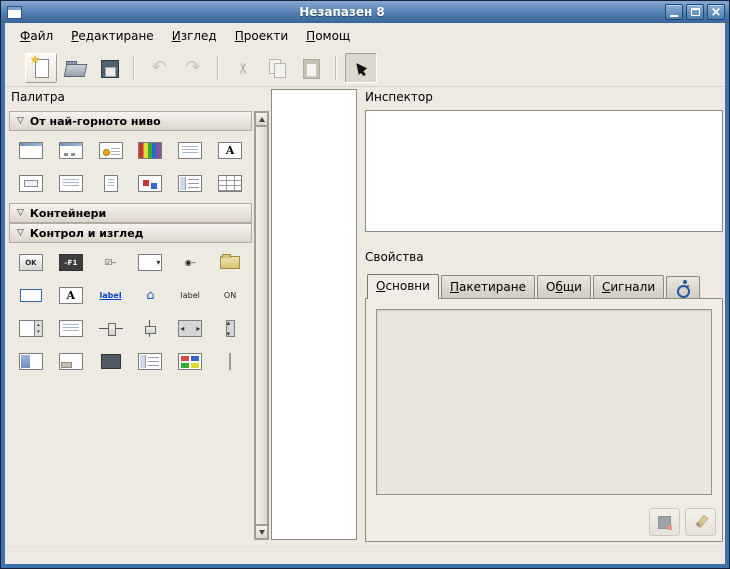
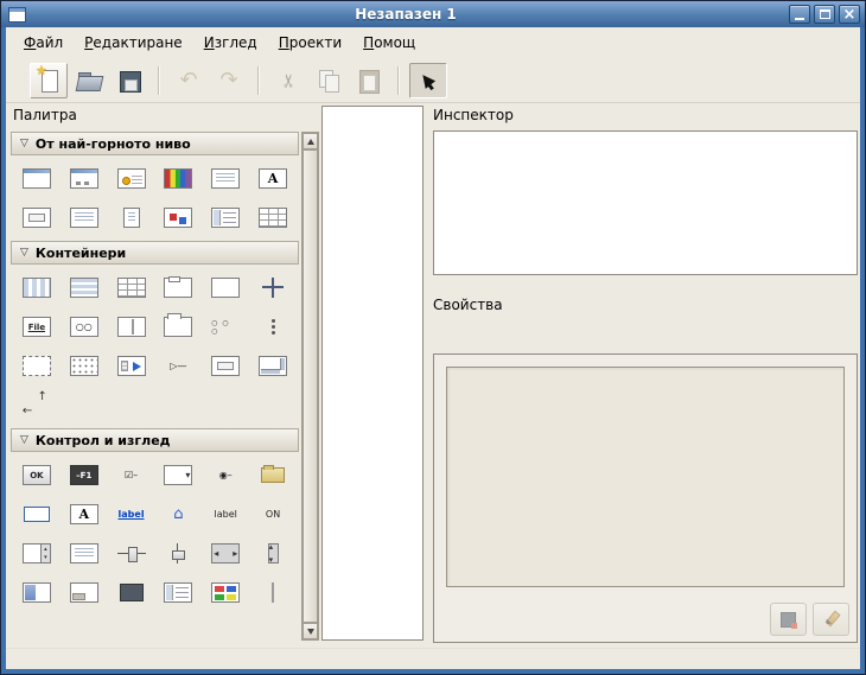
- Незапазен 8
+ Незапазен 1
  Файл
  Редактиране
  Изглед
  Проекти
  Помощ
  Палитра
  ▽
  От най-горното ниво
  A
  ▽
  Контейнери
+ File
+ ○○
+ ▷—
  ▽
  Контрол и изглед
  OK
  –F1
  ☑–
  ◉–
  A
  label
  ⌂
  label
  ON
  Инспектор
  Свойства
- Основни
- Пакетиране
- Общи
- Сигнали
